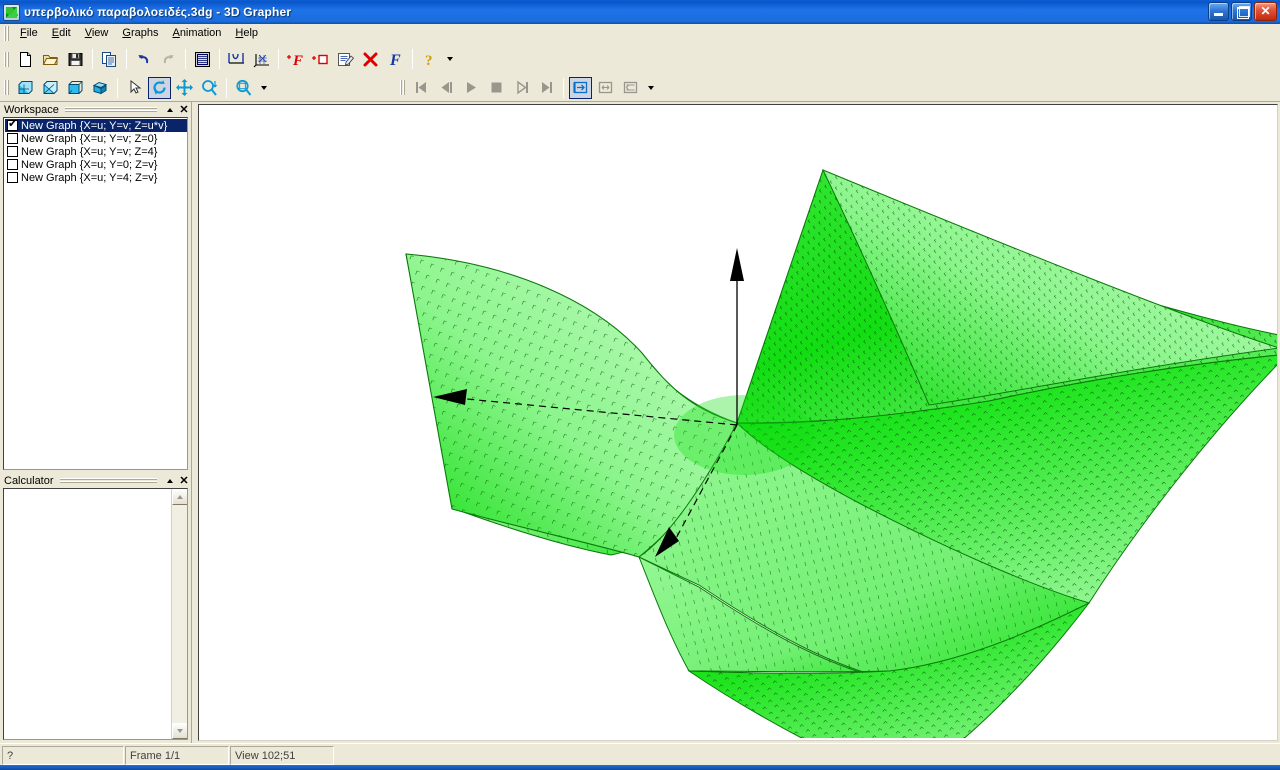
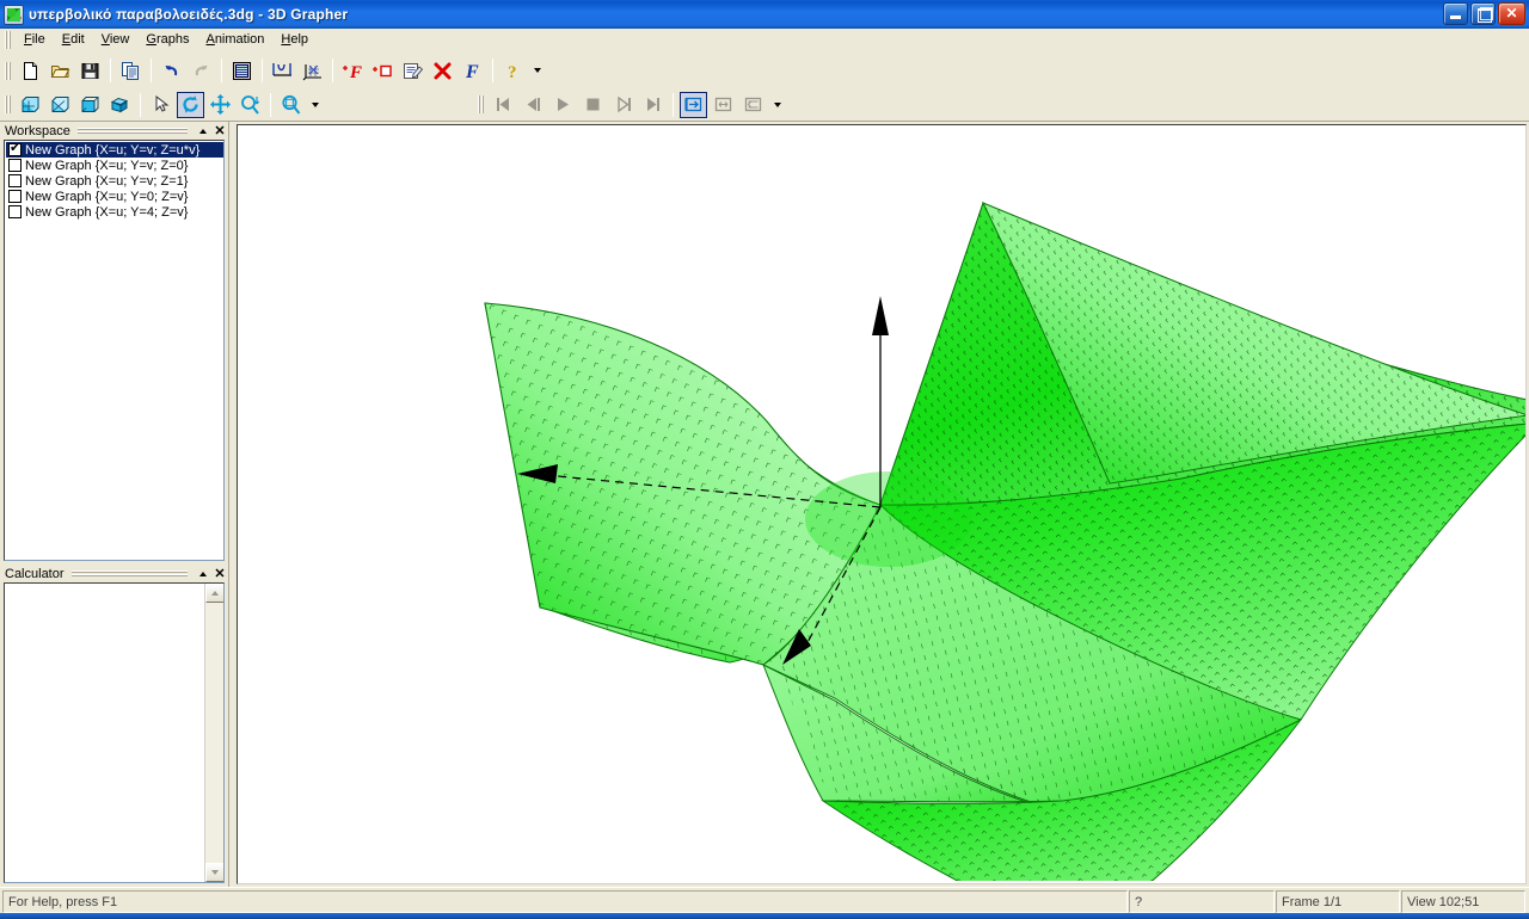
  υπερβολικό παραβολοειδές.3dg - 3D Grapher
  File
  Edit
  View
  Graphs
  Animation
  Help
  F
  F
  ?
  Workspace
  ✕
  New Graph {X=u; Y=v; Z=u*v}
  New Graph {X=u; Y=v; Z=0}
- New Graph {X=u; Y=v; Z=4}
+ New Graph {X=u; Y=v; Z=1}
  New Graph {X=u; Y=0; Z=v}
  New Graph {X=u; Y=4; Z=v}
  Calculator
  ✕
+ For Help, press F1
  ?
  Frame 1/1
  View 102;51
